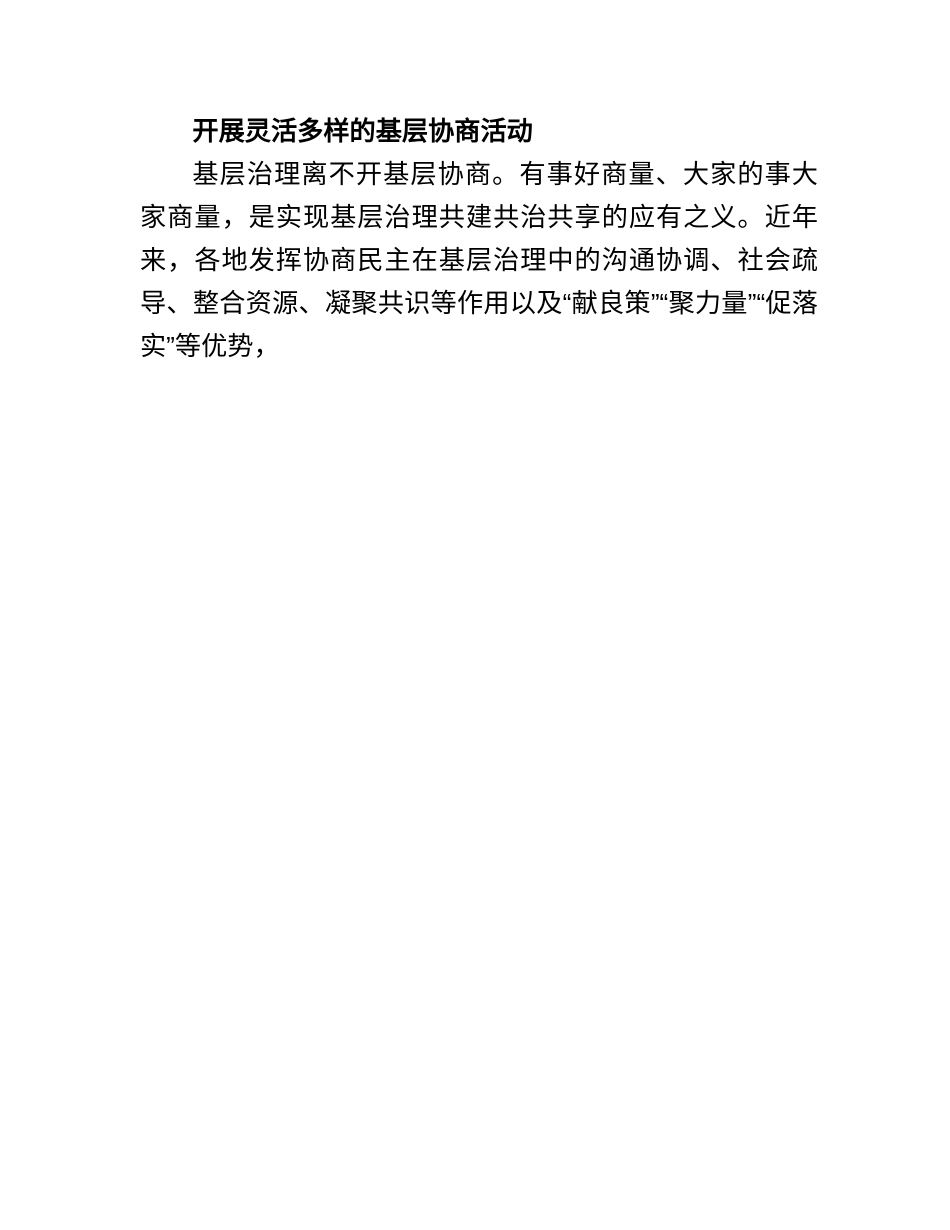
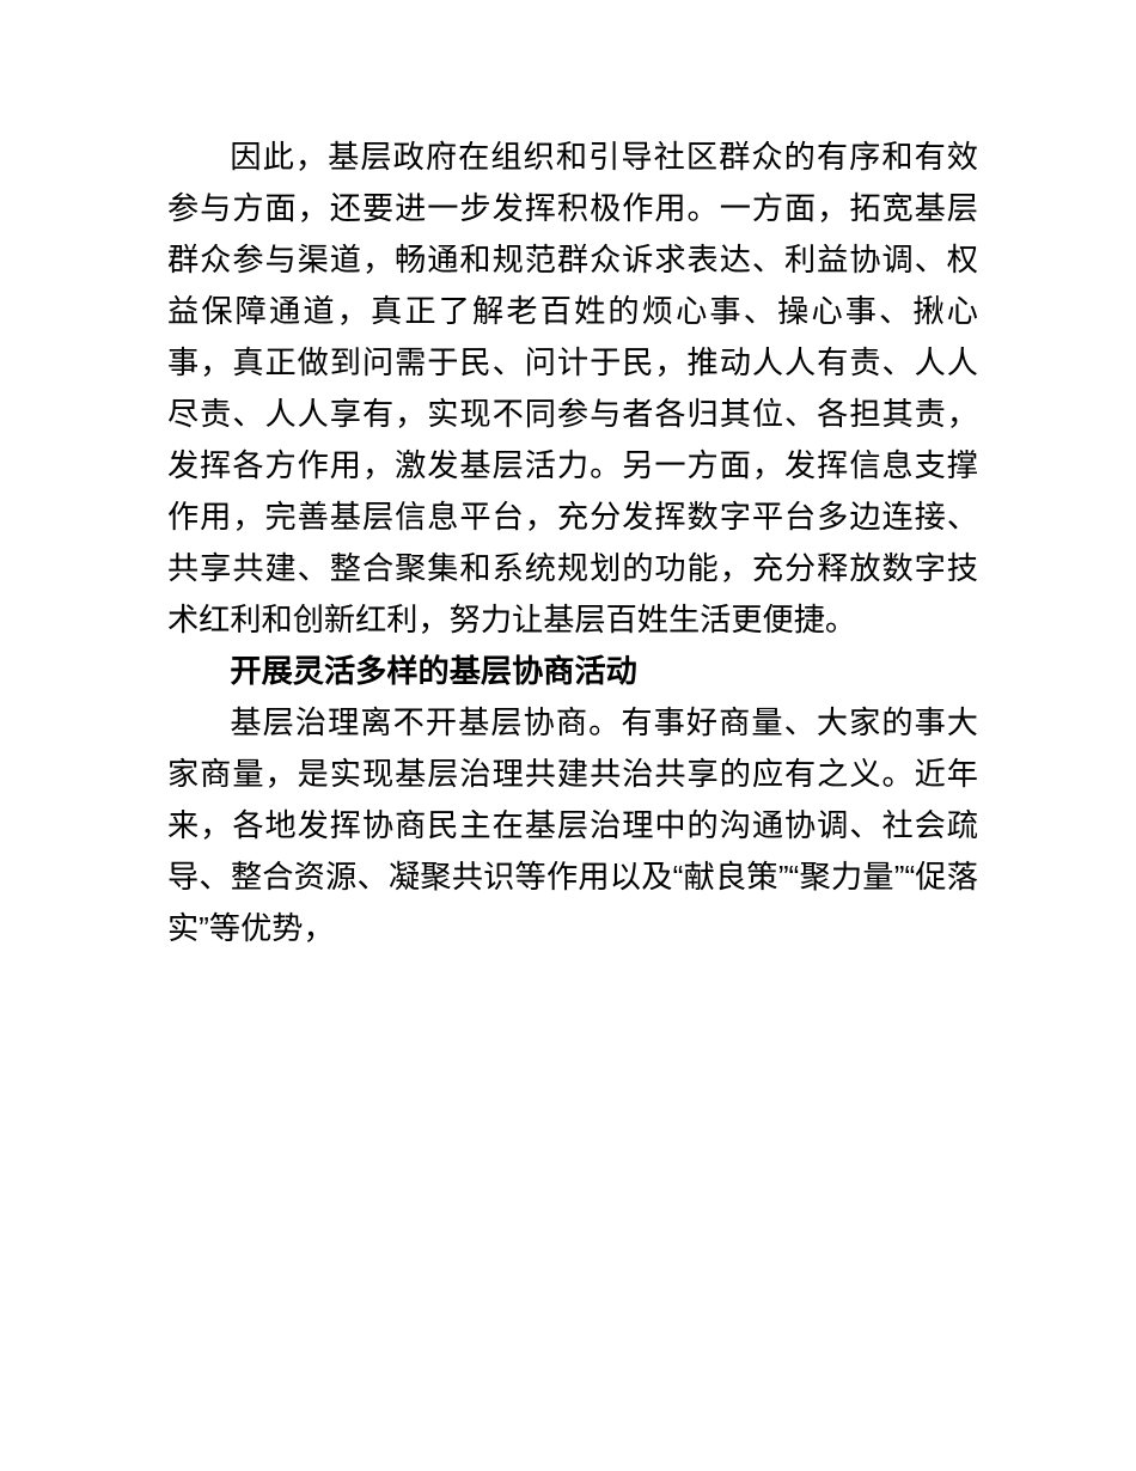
+ 因此，基层政府在组织和引导社区群众的有序和有效参与方面，还要进一步发挥积极作用。一方面，拓宽基层群众参与渠道，畅通和规范群众诉求表达、利益协调、权益保障通道，真正了解老百姓的烦心事、操心事、揪心事，真正做到问需于民、问计于民，推动人人有责、人人尽责、人人享有，实现不同参与者各归其位、各担其责，发挥各方作用，激发基层活力。另一方面，发挥信息支撑作用，完善基层信息平台，充分发挥数字平台多边连接、共享共建、整合聚集和系统规划的功能，充分释放数字技术红利和创新红利，努力让基层百姓生活更便捷。
  开展灵活多样的基层协商活动
  基层治理离不开基层协商。有事好商量、大家的事大家商量，是实现基层治理共建共治共享的应有之义。近年来，各地发挥协商民主在基层治理中的沟通协调、社会疏导、整合资源、凝聚共识等作用以及“献良策”“聚力量”“促落实”等优势，
